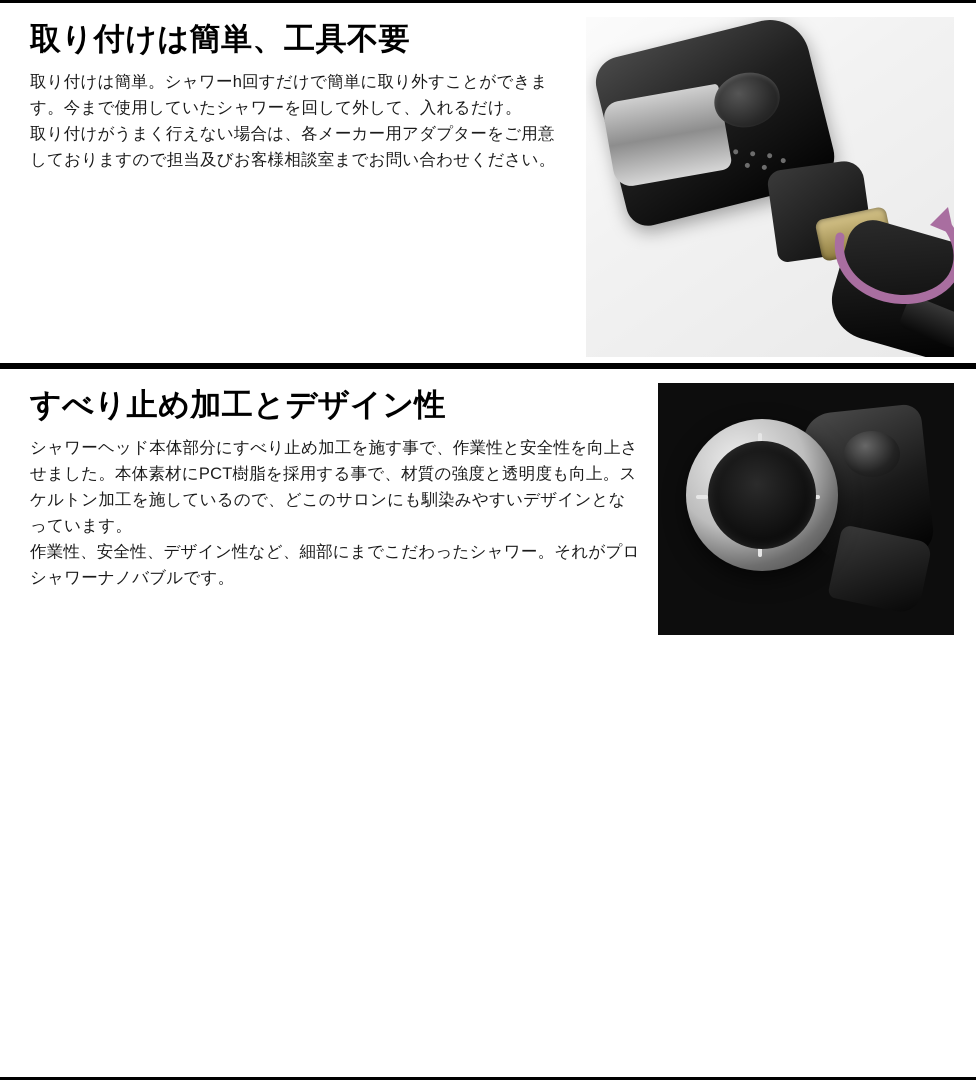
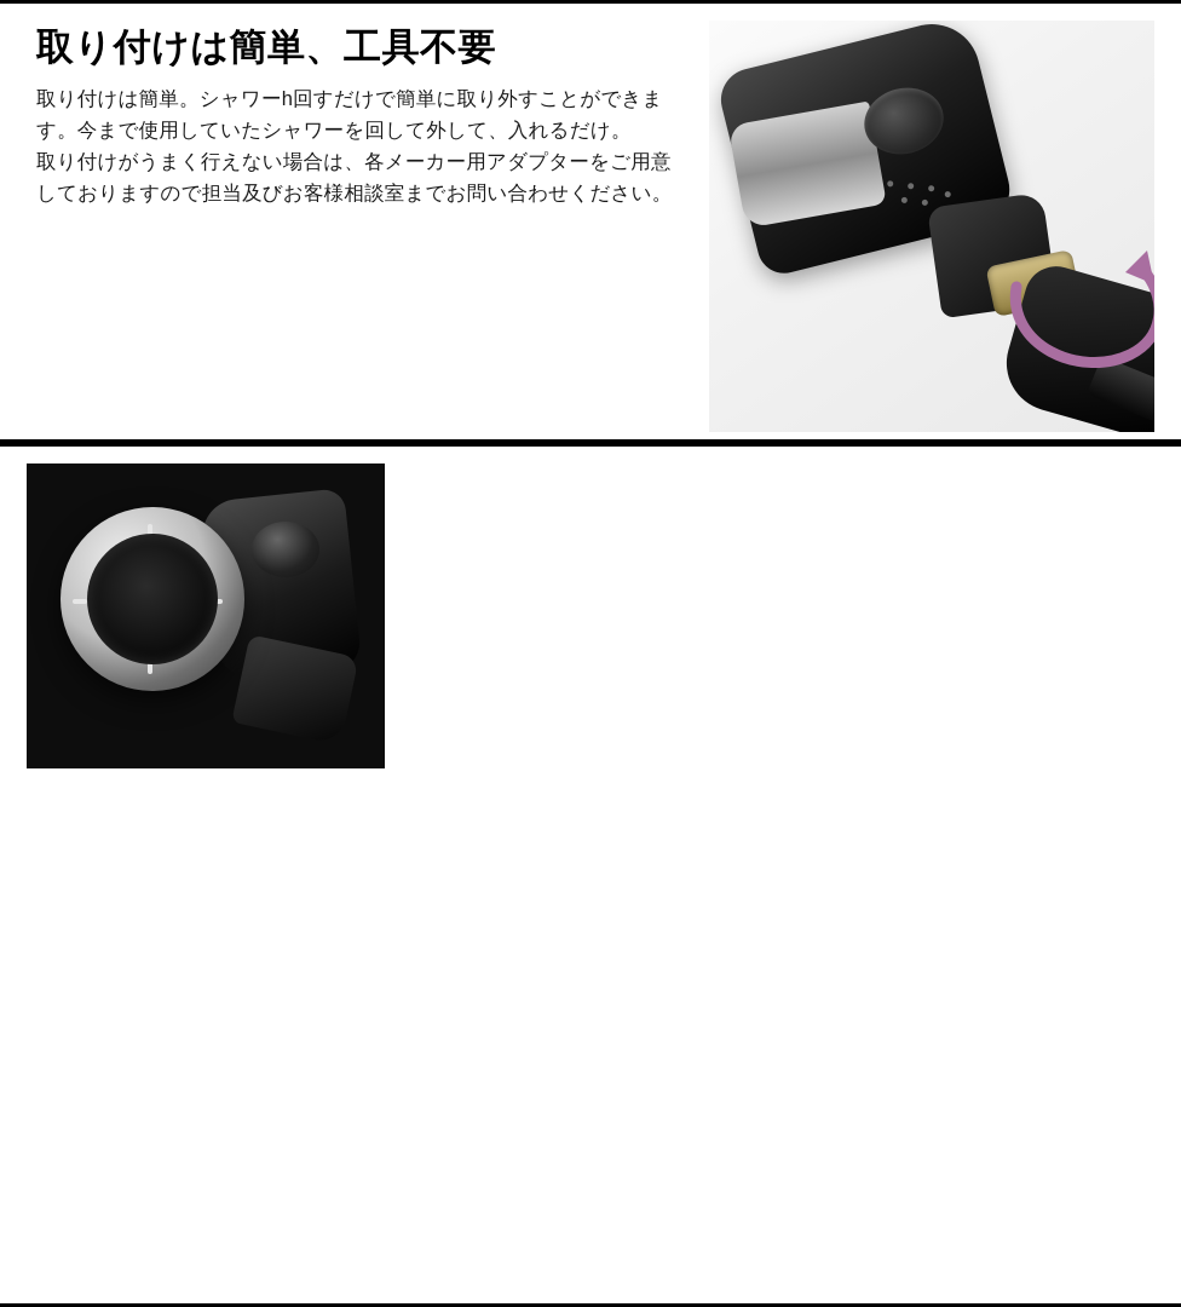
  取り付けは簡単、工具不要
  取り付けは簡単。シャワーh回すだけで簡単に取り外すことができます。今まで使用していたシャワーを回して外して、入れるだけ。
  取り付けがうまく行えない場合は、各メーカー用アダプターをご用意しておりますので担当及びお客様相談室までお問い合わせください。
- すべり止め加工とデザイン性
- シャワーヘッド本体部分にすべり止め加工を施す事で、作業性と安全性を向上させました。本体素材にPCT樹脂を採用する事で、材質の強度と透明度も向上。スケルトン加工を施しているので、どこのサロンにも馴染みやすいデザインとなっています。
- 作業性、安全性、デザイン性など、細部にまでこだわったシャワー。それがプロシャワーナノバブルです。
